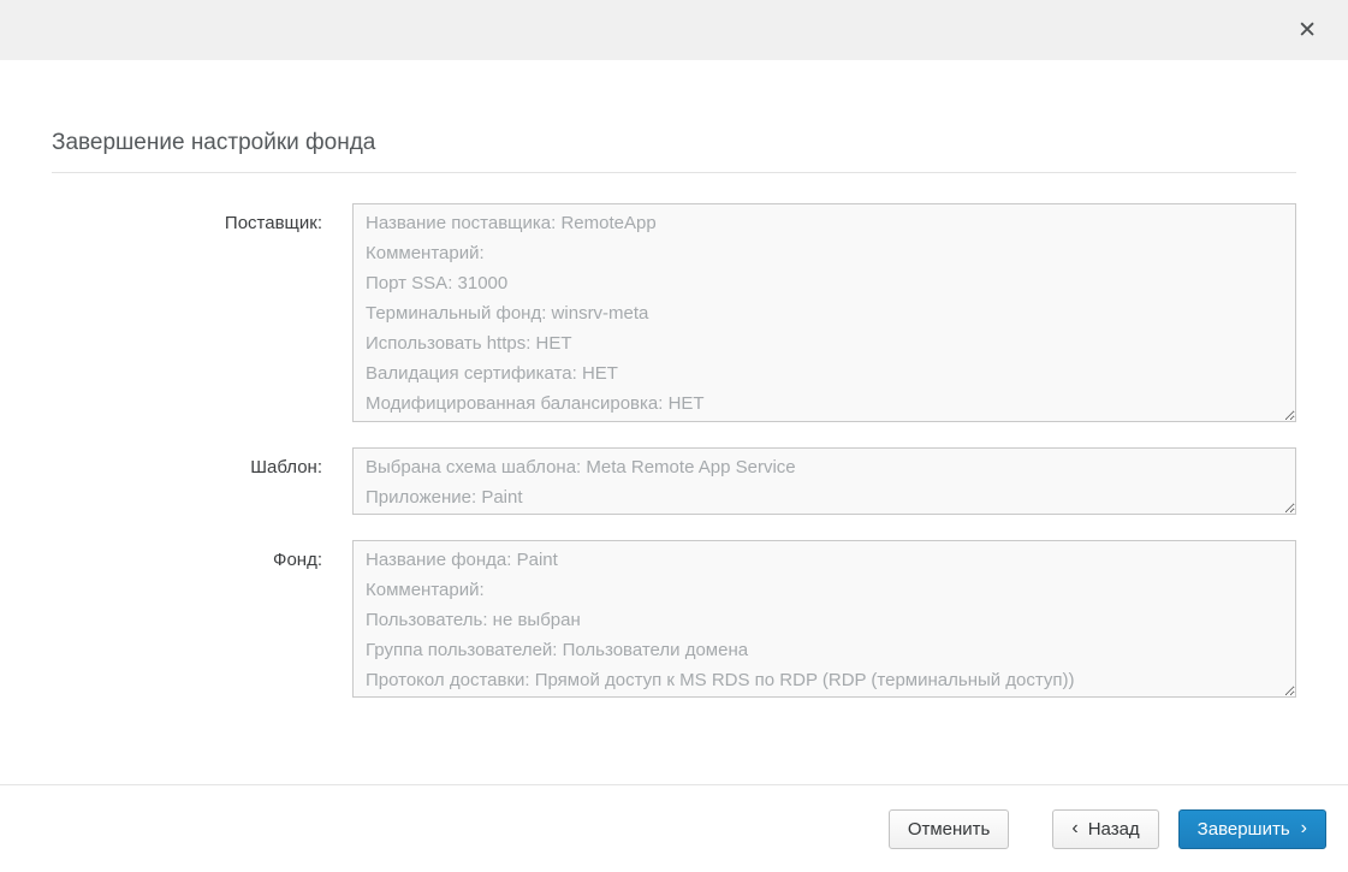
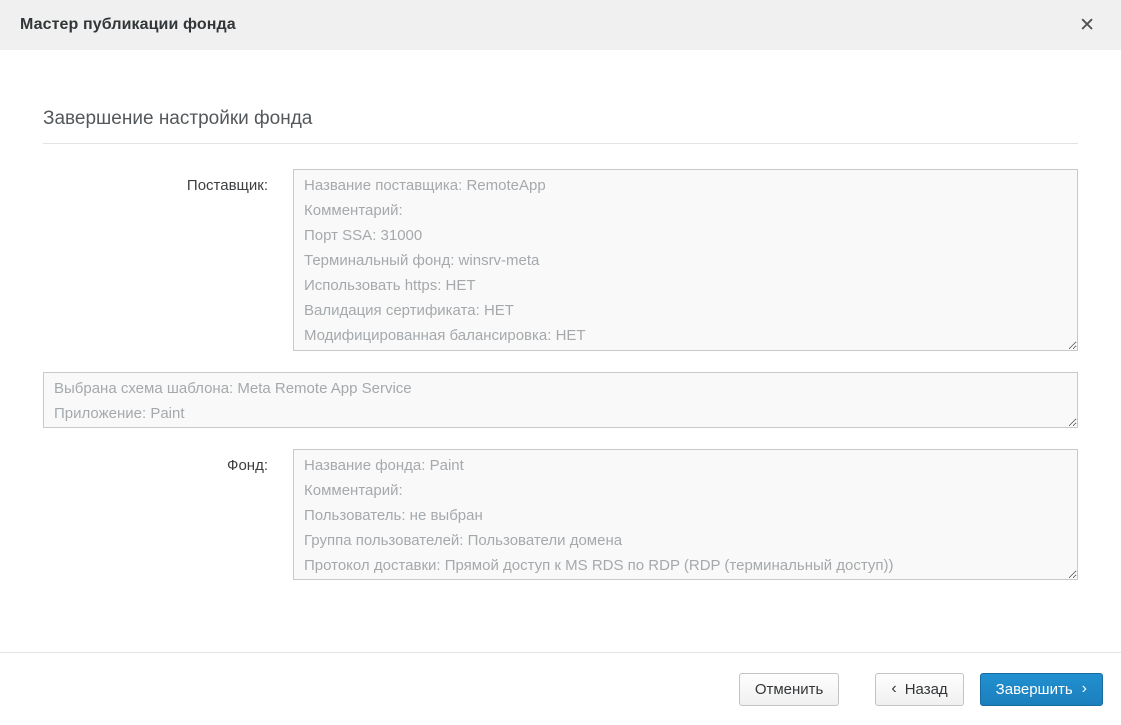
+ Мастер публикации фонда
  ✕
  Завершение настройки фонда
  Поставщик:
  Название поставщика: RemoteApp
  Комментарий:
  Порт SSA: 31000
  Терминальный фонд: winsrv-meta
  Использовать https: НЕТ
  Валидация сертификата: НЕТ
  Модифицированная балансировка: НЕТ
- Шаблон:
  Выбрана схема шаблона: Meta Remote App Service
  Приложение: Paint
  Фонд:
  Название фонда: Paint
  Комментарий:
  Пользователь: не выбран
  Группа пользователей: Пользователи домена
  Протокол доставки: Прямой доступ к MS RDS по RDP (RDP (терминальный доступ))
  Отменить
  ‹
  Назад
  Завершить
  ›
